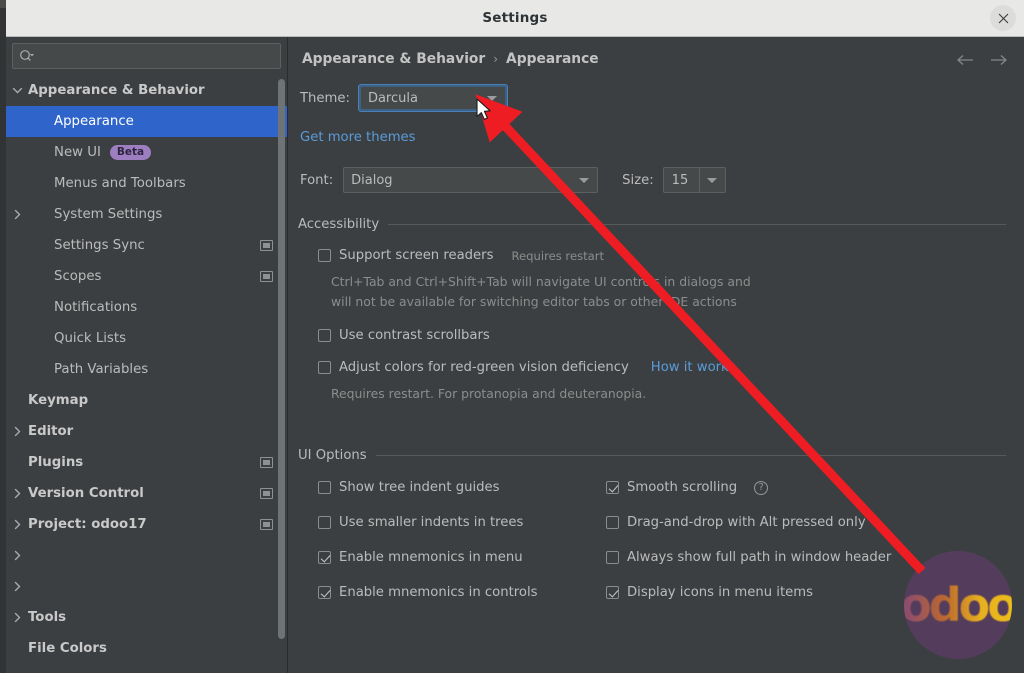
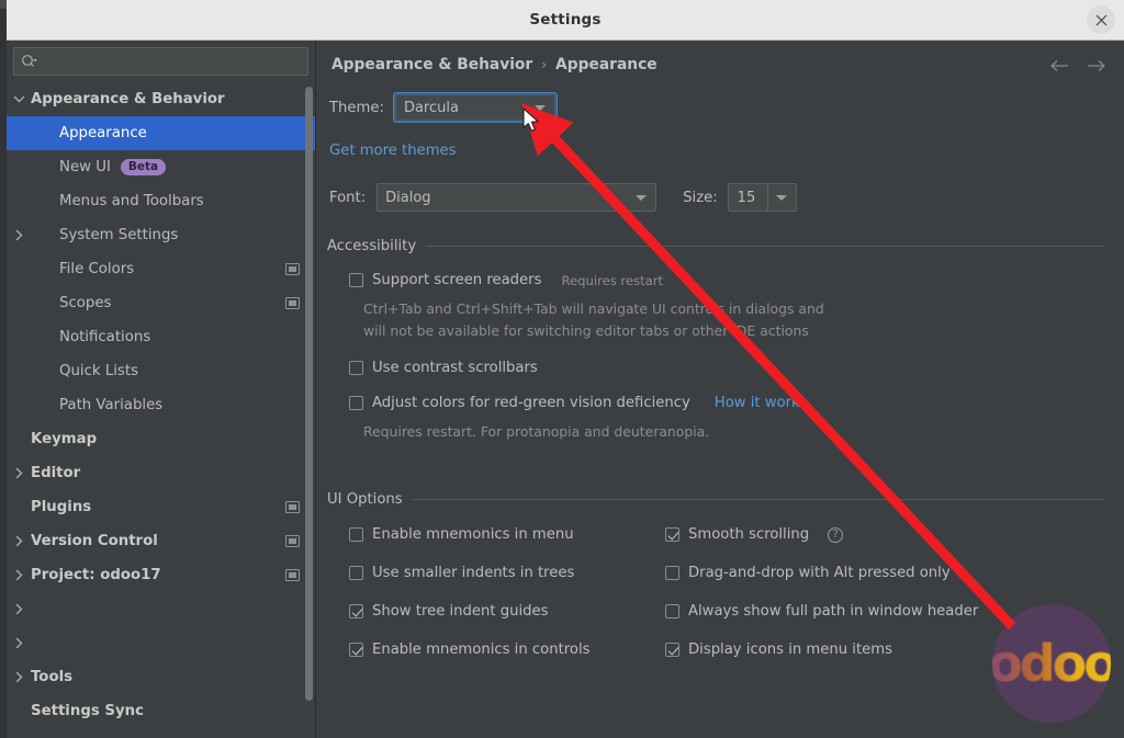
  Settings
  Appearance & Behavior
  Appearance
  New UI
  Beta
  Menus and Toolbars
  System Settings
- Settings Sync
+ File Colors
  Scopes
  Notifications
  Quick Lists
  Path Variables
  Keymap
  Editor
  Plugins
  Version Control
  Project: odoo17
  Tools
- File Colors
+ Settings Sync
  Appearance & Behavior
  ›
  Appearance
  Theme:
  Darcula
  Get more themes
  Font:
  Dialog
  Size:
  15
  Accessibility
  Support screen readers
  Requires restart
  Ctrl+Tab and Ctrl+Shift+Tab will navigate UI contr in dialogs and
  will not be available for switching editor tabs or otherE actions
  Use contrast scrollbars
  Adjust colors for red-green vision deficiency
  How it work
  Requires restart. For protanopia and deuteranopia.
  UI Options
- Show tree indent guides
+ Enable mnemonics in menu
  Use smaller indents in trees
- Enable mnemonics in menu
+ Show tree indent guides
  Enable mnemonics in controls
  Smooth scrolling
  ?
  Drag-and-drop with Alt pressed only
  Always show full path in window header
  Display icons in menu items
  odoo
